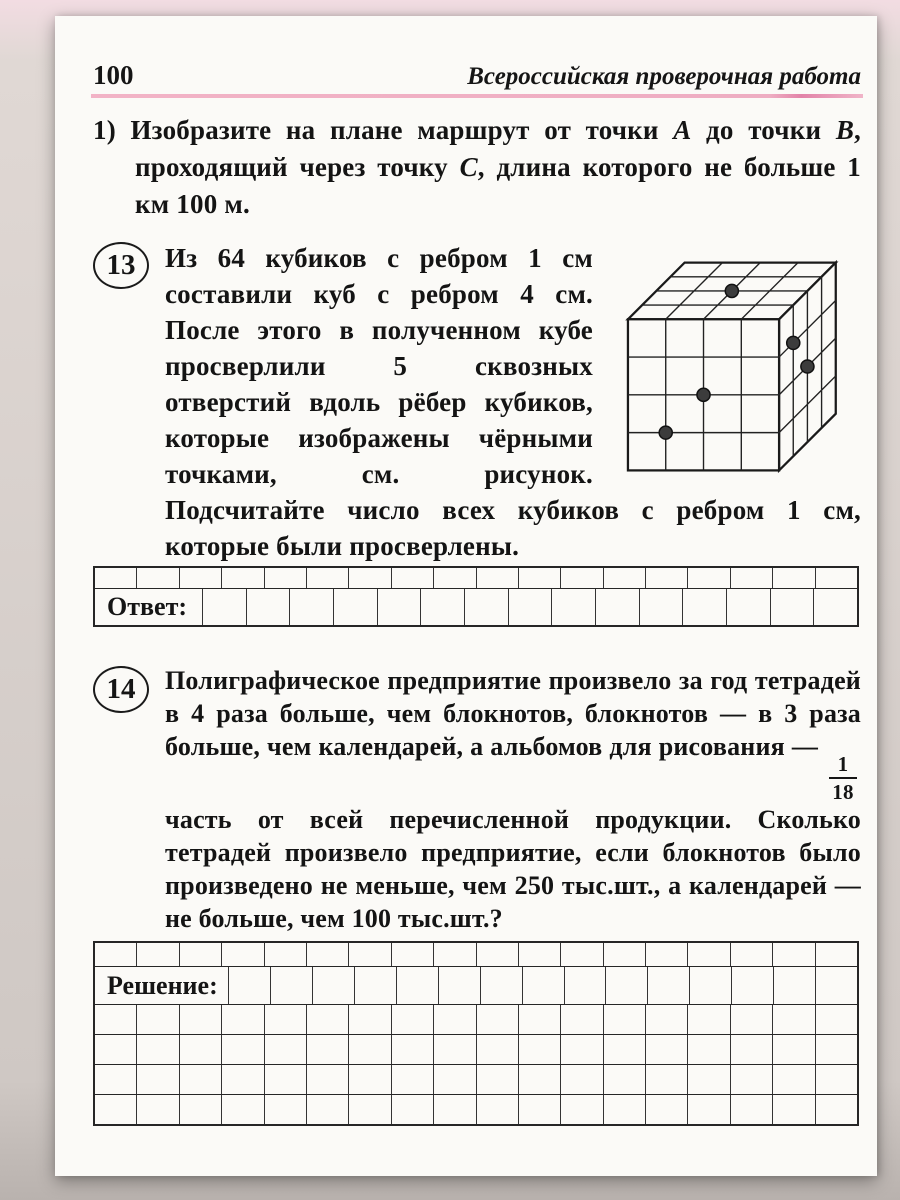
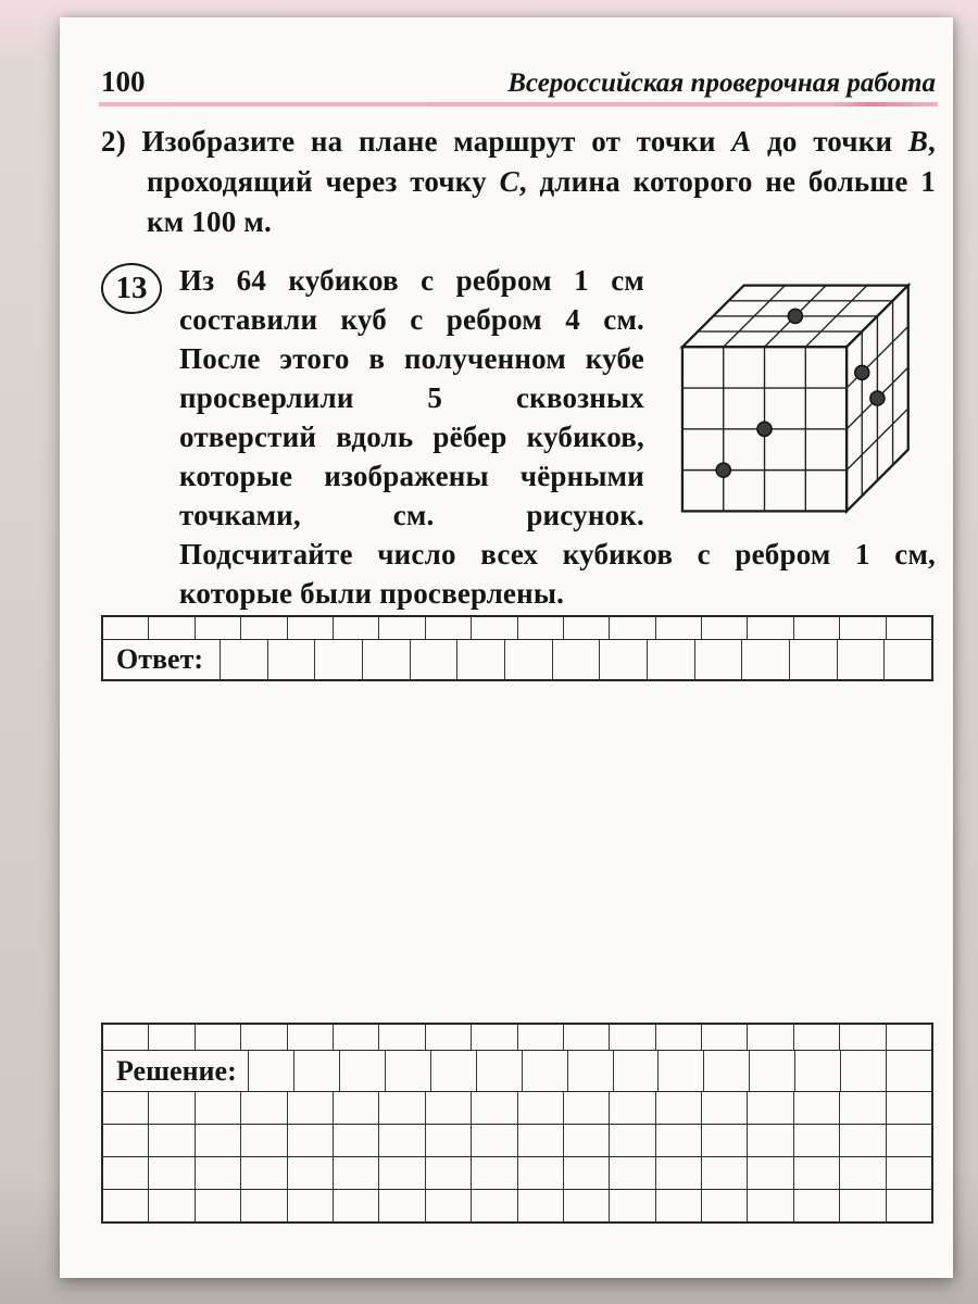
  100
  Всероссийская проверочная работа
- 1) Изобразите на плане маршрут от точки А до точки В, проходящий через точку С, длина которого не больше 1 км 100 м.
+ 2) Изобразите на плане маршрут от точки А до точки В, проходящий через точку С, длина которого не больше 1 км 100 м.
  13
  Из 64 кубиков с ребром 1 см составили куб с ребром 4 см. После этого в полученном кубе просверлили 5 сквозных отверстий вдоль рёбер кубиков, которые изображены чёрными точками, см. рисунок. Подсчитайте число всех кубиков с ребром 1 см, которые были просверлены.
  Ответ:
- 14
- Полиграфическое предприятие произвело за год тетрадей в 4 раза больше, чем блокнотов, блокнотов — в 3 раза больше, чем календарей, а альбомов для рисования —
- 1
- 18
- часть от всей перечисленной продукции. Сколько тетрадей произвело предприятие, если блокнотов было произведено не меньше, чем 250 тыс.шт., а календарей — не больше, чем 100 тыс.шт.?
  Решение:
